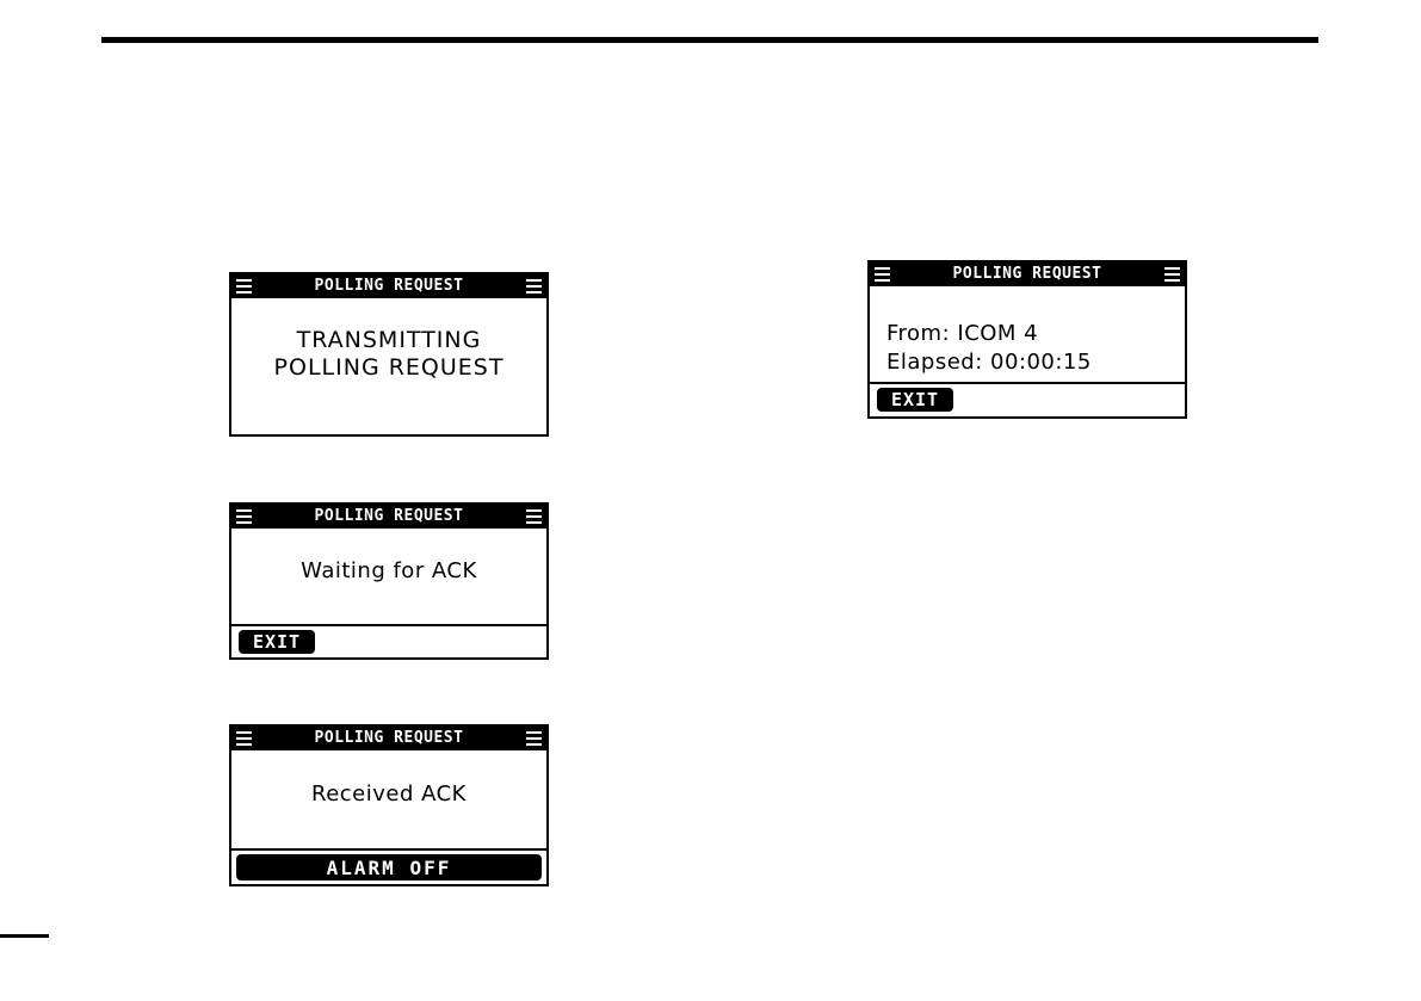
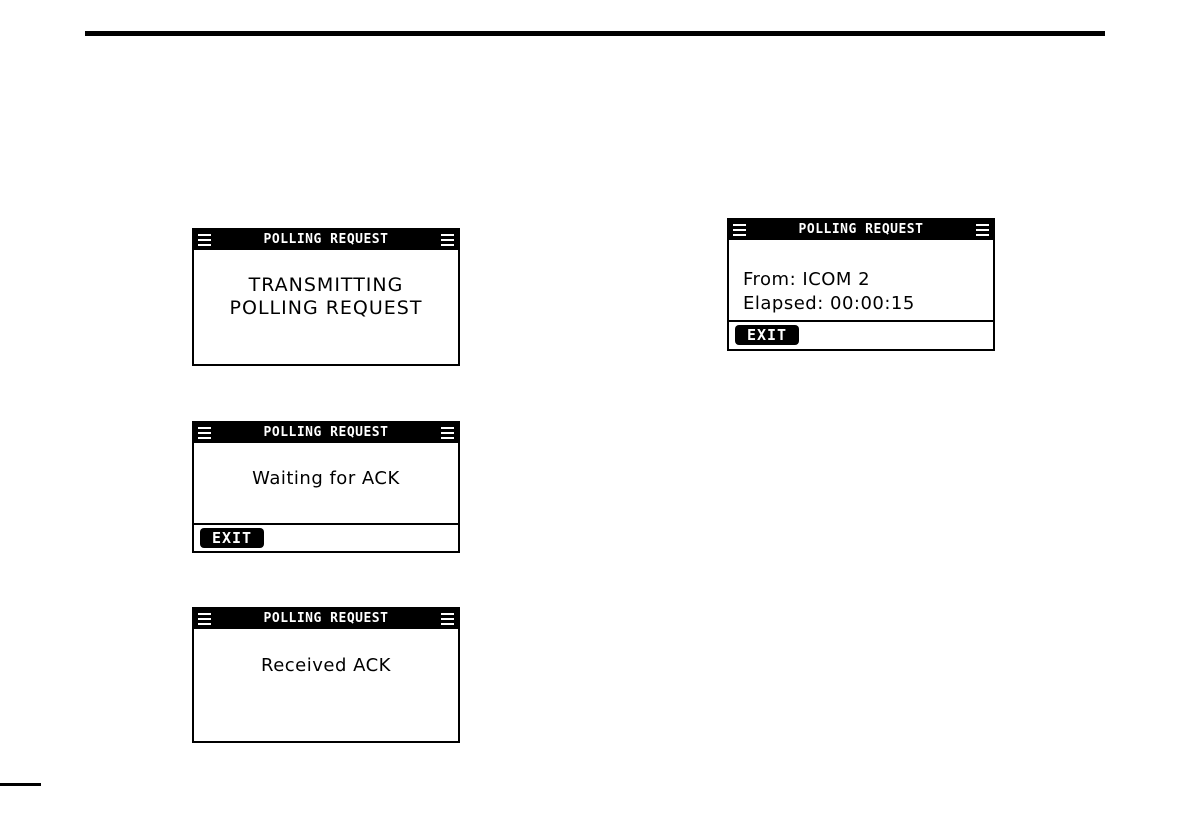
  POLLING REQUEST
  TRANSMITTING
  POLLING REQUEST
  POLLING REQUEST
  Waiting for ACK
  EXIT
  POLLING REQUEST
  Received ACK
- ALARM OFF
  POLLING REQUEST
- From: ICOM 4
+ From: ICOM 2
  Elapsed: 00:00:15
  EXIT
